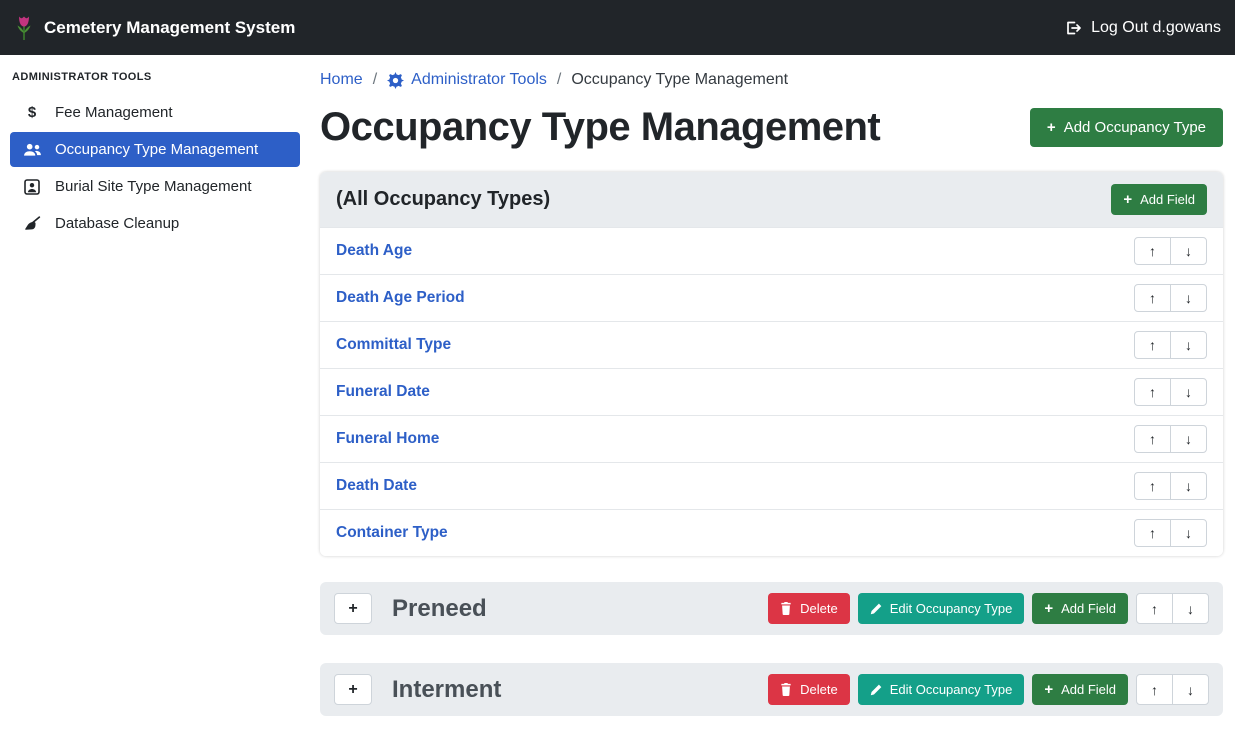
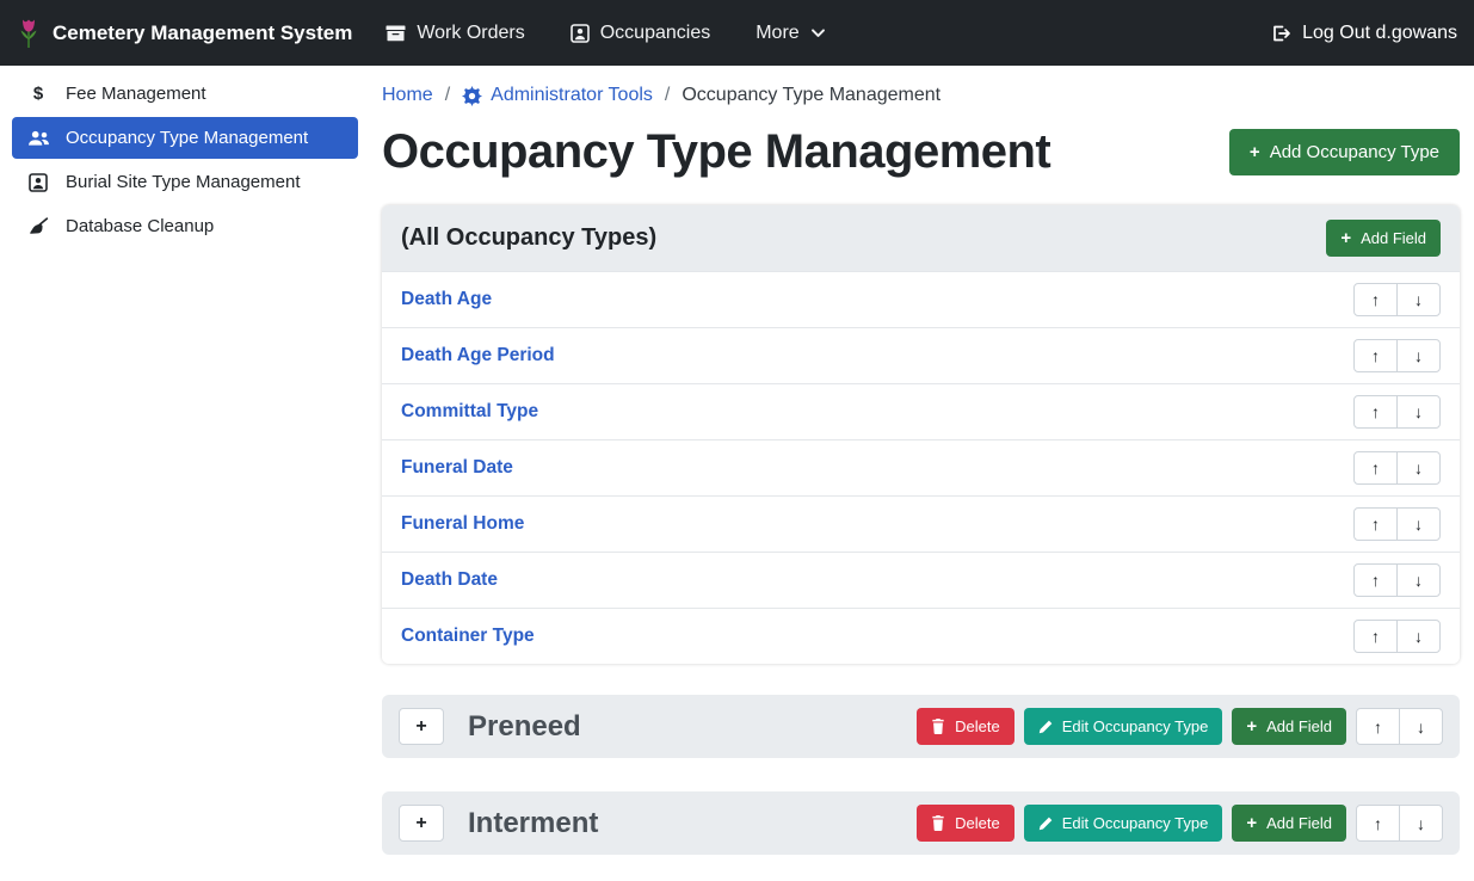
  Cemetery Management System
+ Work Orders
+ Occupancies
+ More
  Log Out d.gowans
- ADMINISTRATOR TOOLS
  $
  Fee Management
  Occupancy Type Management
  Burial Site Type Management
  Database Cleanup
  Home
  /
  Administrator Tools
  /
  Occupancy Type Management
  Occupancy Type Management
  +
  Add Occupancy Type
  (All Occupancy Types)
  +
  Add Field
  Death Age
  ↑
  ↓
  Death Age Period
  ↑
  ↓
  Committal Type
  ↑
  ↓
  Funeral Date
  ↑
  ↓
  Funeral Home
  ↑
  ↓
  Death Date
  ↑
  ↓
  Container Type
  ↑
  ↓
  +
  Preneed
  Delete
  Edit Occupancy Type
  +
  Add Field
  ↑
  ↓
  +
  Interment
  Delete
  Edit Occupancy Type
  +
  Add Field
  ↑
  ↓
